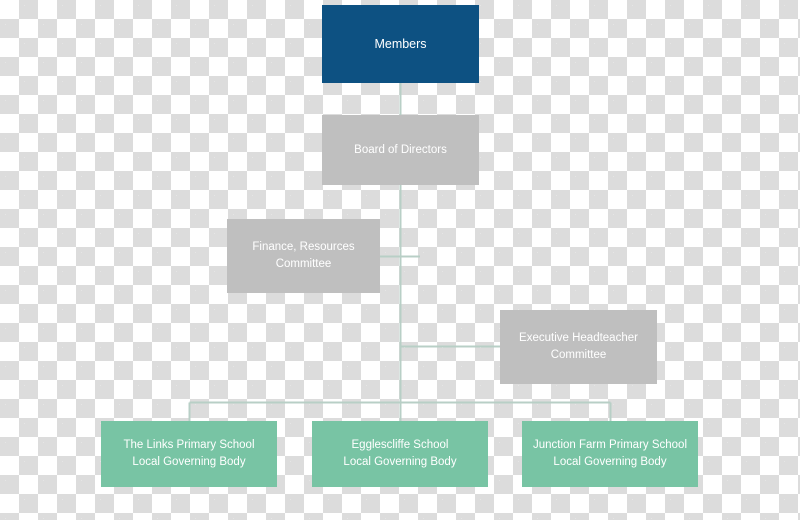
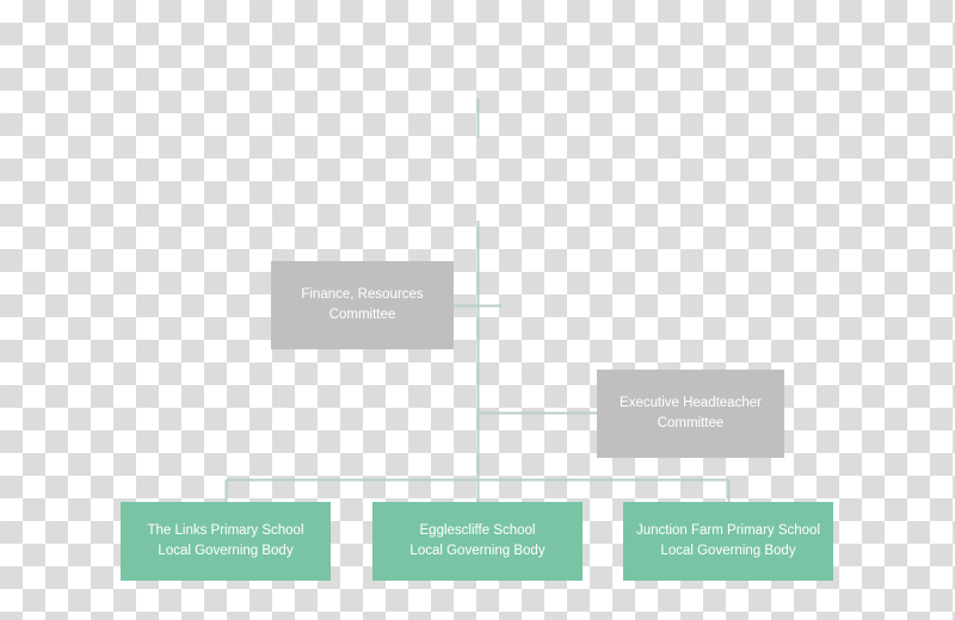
- Members
- Board of Directors
  Finance, Resources
  Committee
  Executive Headteacher
  Committee
  The Links Primary School
  Local Governing Body
  Egglescliffe School
  Local Governing Body
  Junction Farm Primary School
  Local Governing Body
